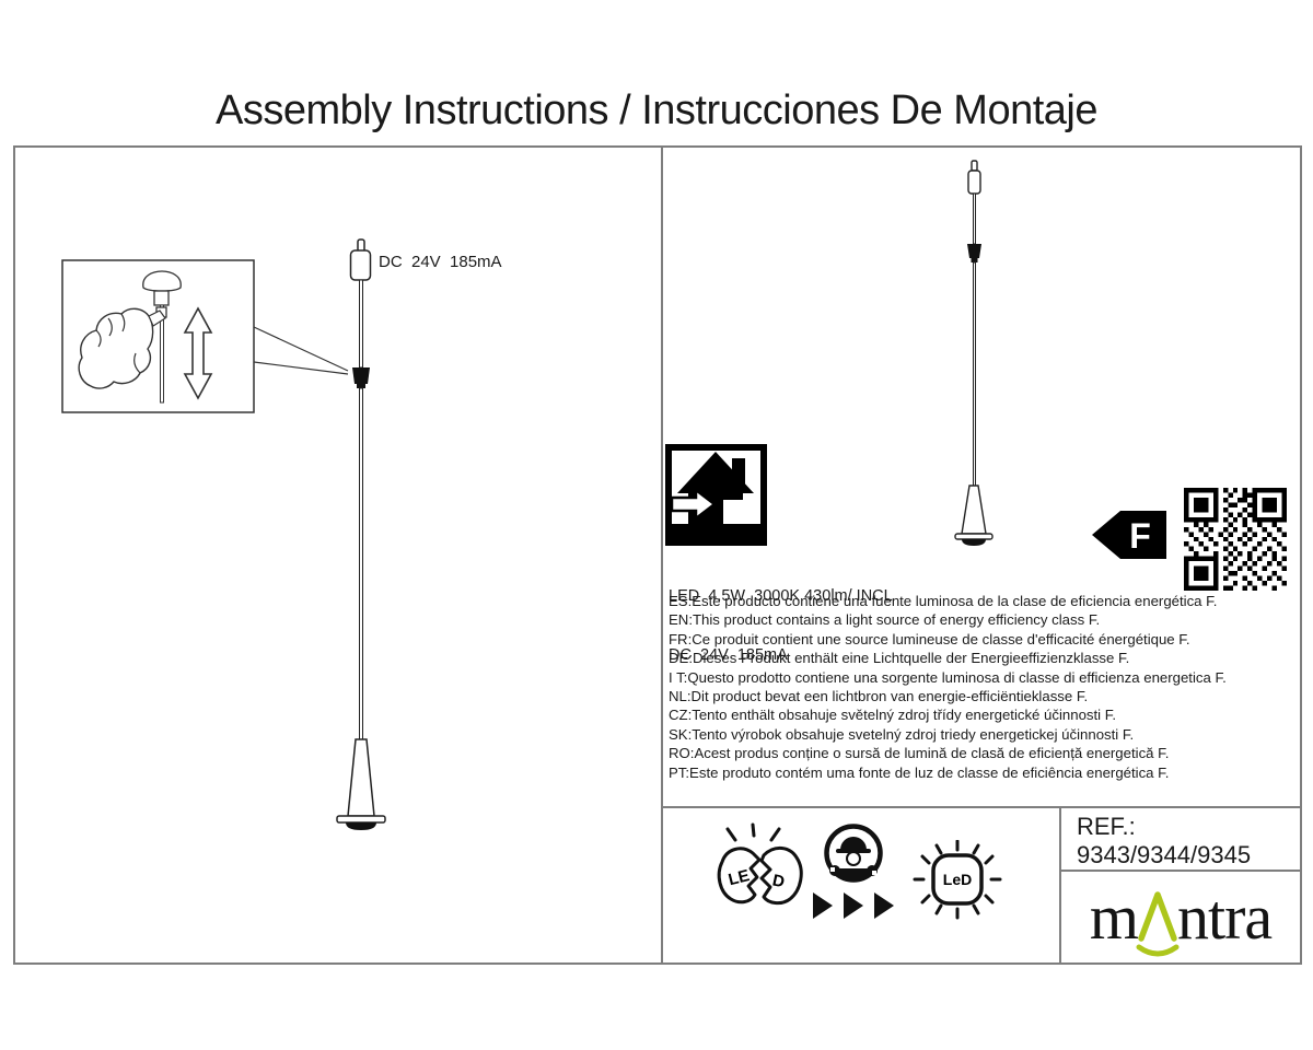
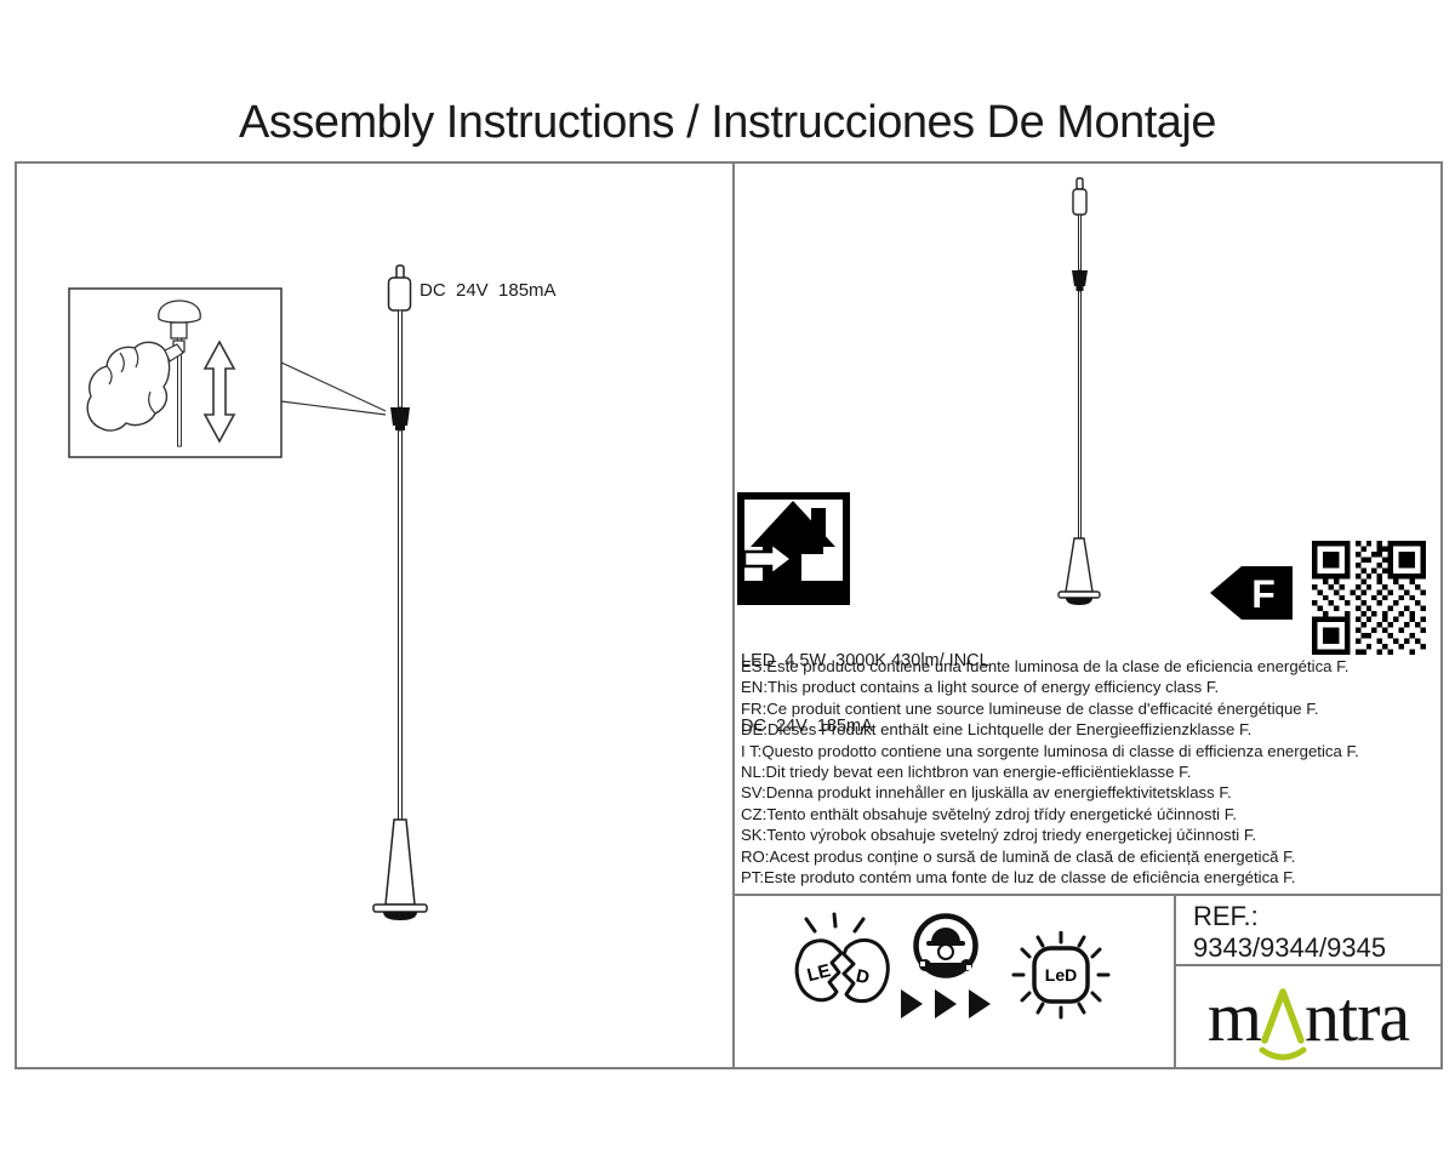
  Assembly Instructions / Instrucciones De Montaje
  DC 24V 185mA
  F
  LED 4.5W 3000K 430lm/ INCL
  DC 24V 185mA
  ES:Este producto contiene una fuente luminosa de la clase de eficiencia energética F.
  EN:This product contains a light source of energy efficiency class F.
  FR:Ce produit contient une source lumineuse de classe d'efficacité énergétique F.
  DE:Dieses Produkt enthält eine Lichtquelle der Energieeffizienzklasse F.
  I T:Questo prodotto contiene una sorgente luminosa di classe di efficienza energetica F.
- NL:Dit product bevat een lichtbron van energie-efficiëntieklasse F.
+ NL:Dit triedy bevat een lichtbron van energie-efficiëntieklasse F.
+ SV:Denna produkt innehåller en ljuskälla av energieffektivitetsklass F.
  CZ:Tento enthält obsahuje světelný zdroj třídy energetické účinnosti F.
  SK:Tento výrobok obsahuje svetelný zdroj triedy energetickej účinnosti F.
  RO:Acest produs conține o sursă de lumină de clasă de eficiență energetică F.
  PT:Este produto contém uma fonte de luz de classe de eficiência energética F.
  LeD
  REF.:
  9343/9344/9345
  m
  ntra
